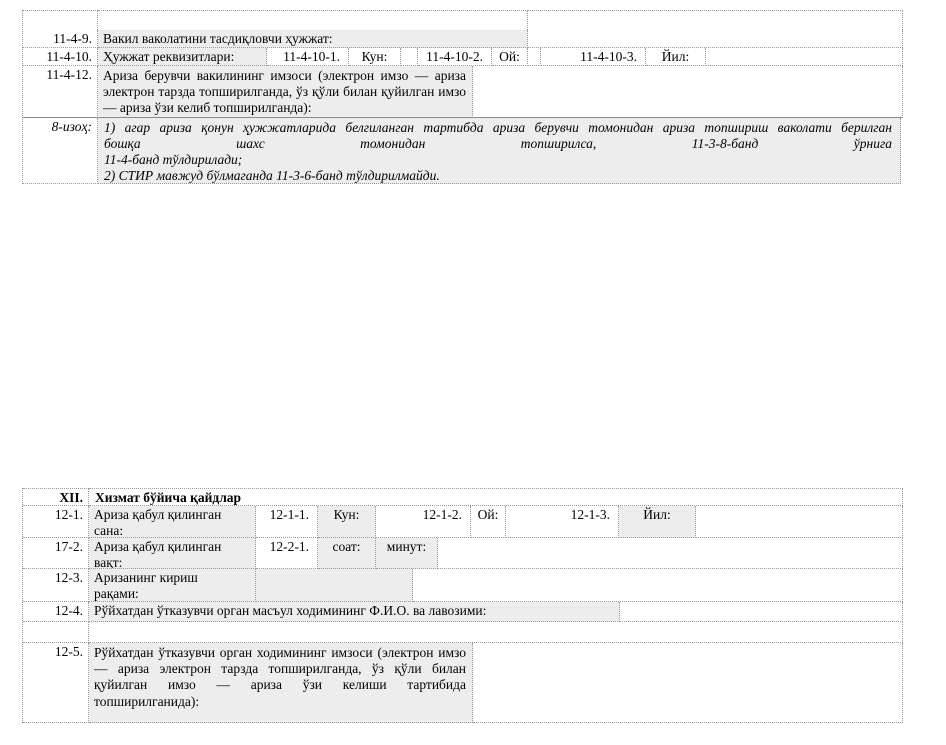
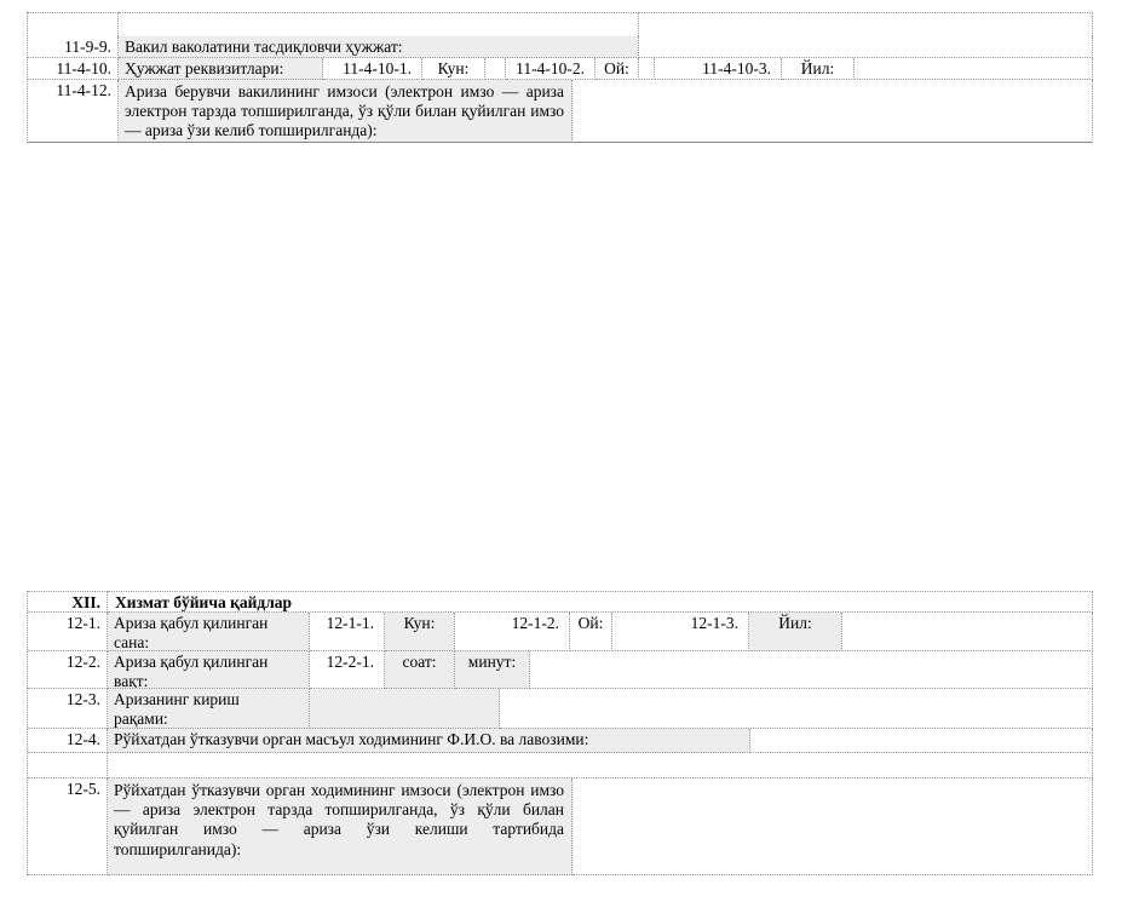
- 11-4-9.
+ 11-9-9.
  Вакил ваколатини тасдиқловчи ҳужжат:
  11-4-10.
  Ҳужжат реквизитлари:
  11-4-10-1.
  Кун:
  11-4-10-2.
  Ой:
  11-4-10-3.
  Йил:
  11-4-12.
  Ариза берувчи вакилининг имзоси (электрон имзо — ариза электрон тарзда топширилганда, ўз қўли билан қуйилган имзо — ариза ўзи келиб топширилганда):
- 8-изоҳ:
- 1) агар ариза қонун ҳужжатларида белгиланган тартибда ариза берувчи томонидан ариза топшириш ваколати берилган
- бошқа шахс томонидан топширилса, 11-3-8-банд ўрнига
- 11-4-банд тўлдирилади;
- 2) СТИР мавжуд бўлмаганда 11-3-6-банд тўлдирилмайди.
  XII.
  Хизмат бўйича қайдлар
  12-1.
  Ариза қабул қилинган сана:
  12-1-1.
  Кун:
  12-1-2.
  Ой:
  12-1-3.
  Йил:
- 17-2.
+ 12-2.
  Ариза қабул қилинган вақт:
  12-2-1.
  соат:
  минут:
  12-3.
  Аризанинг кириш рақами:
  12-4.
  Рўйхатдан ўтказувчи орган масъул ходимининг Ф.И.О. ва лавозими:
  12-5.
  Рўйхатдан ўтказувчи орган ходимининг имзоси (электрон имзо — ариза электрон тарзда топширилганда, ўз қўли билан қуйилган имзо — ариза ўзи келиши тартибида топширилганида):
